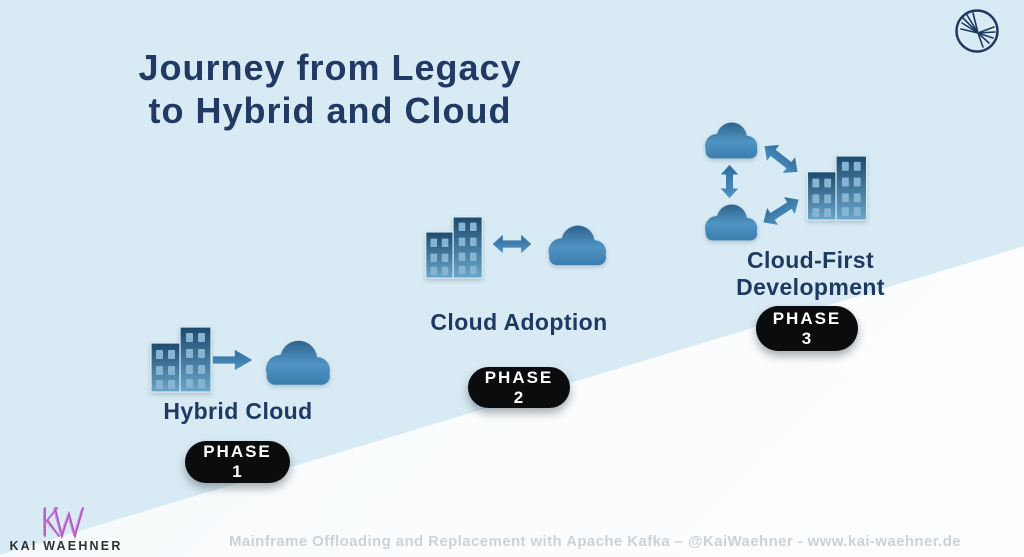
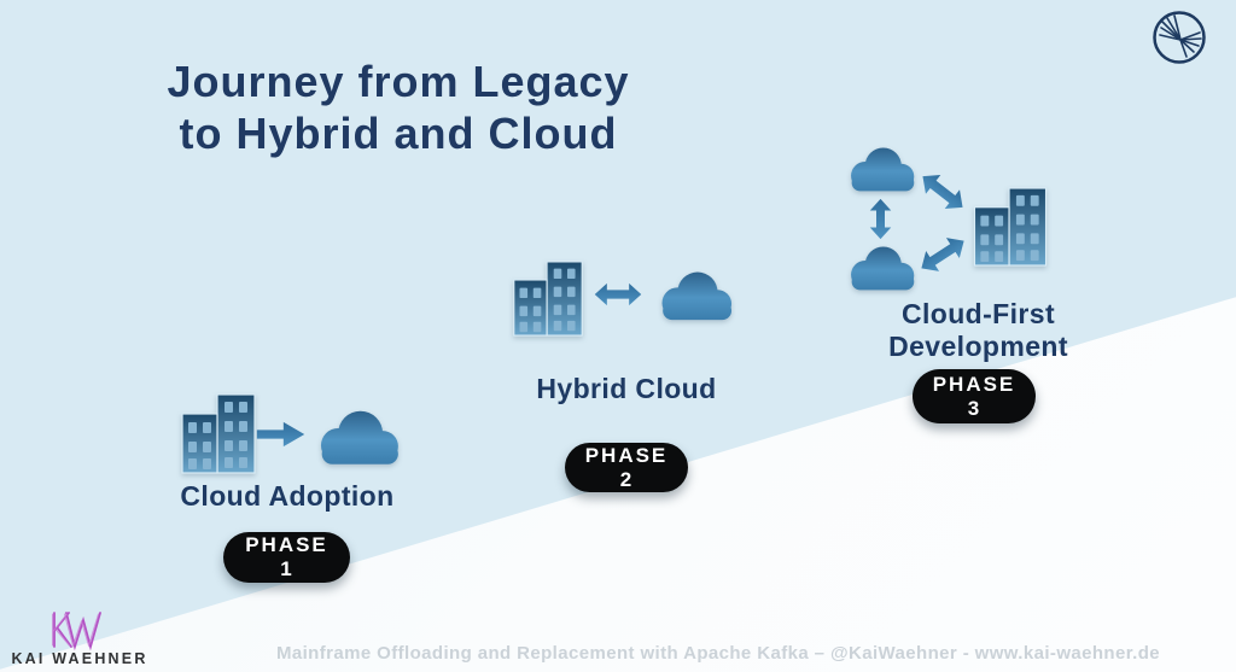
  Journey from Legacy
  to Hybrid and Cloud
- Hybrid Cloud
+ Cloud Adoption
  PHASE
  1
- Cloud Adoption
+ Hybrid Cloud
  PHASE
  2
  Cloud-First Development
  PHASE
  3
  KAI WAEHNER
  Mainframe Offloading and Replacement with Apache Kafka – @KaiWaehner - www.kai-waehner.de
